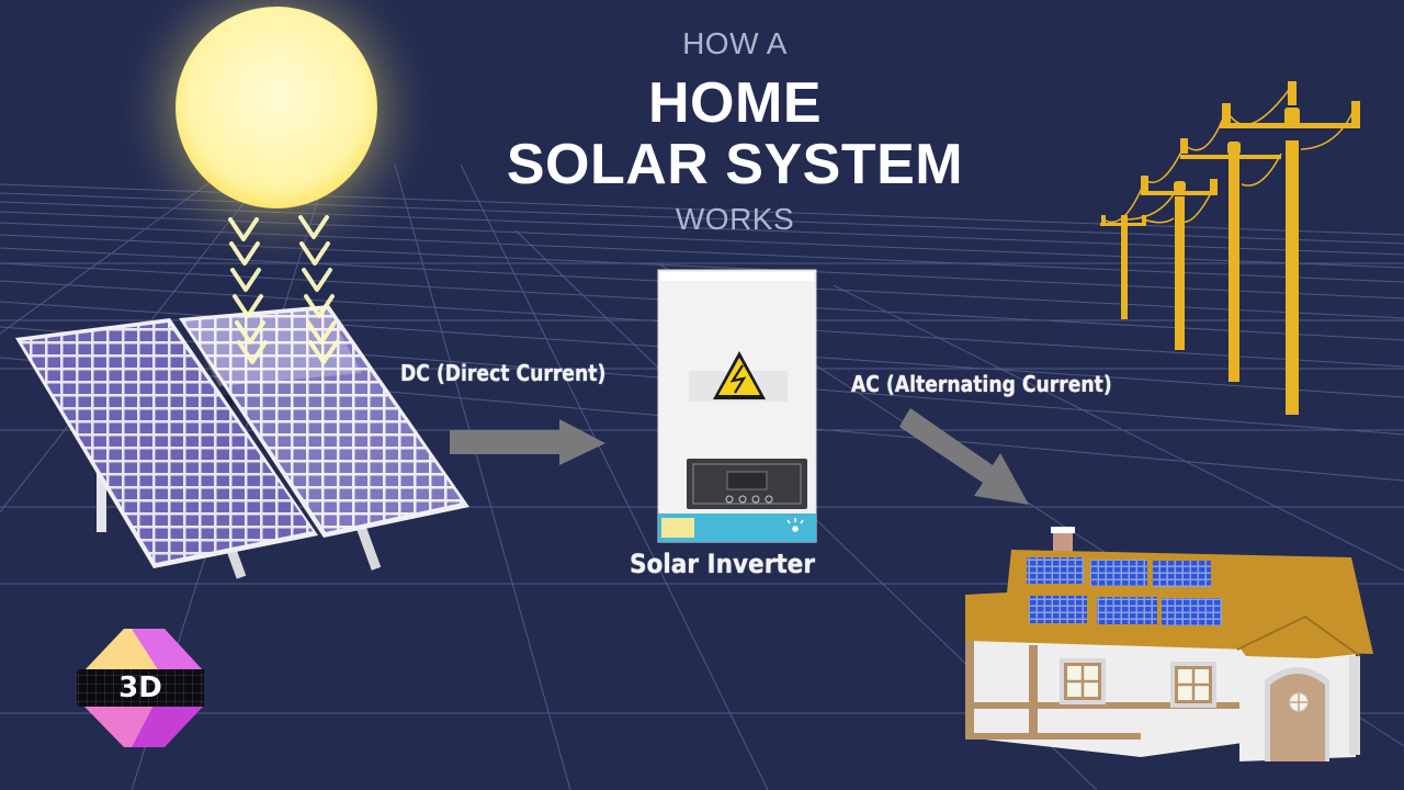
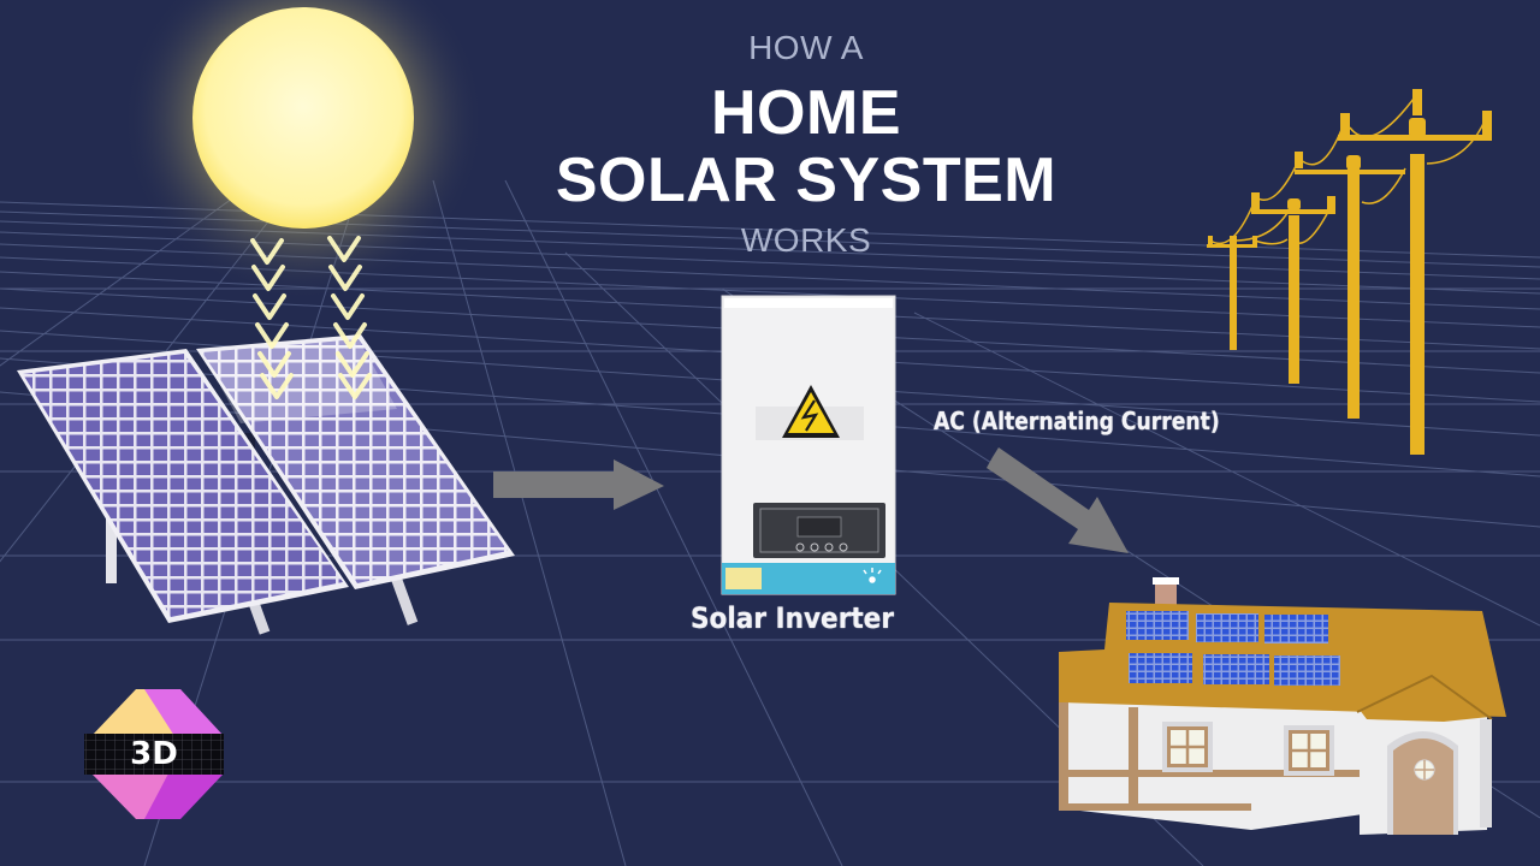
  HOW A
  HOME
  SOLAR SYSTEM
  WORKS
- DC (Direct Current)
  AC (Alternating Current)
  Solar Inverter
  3D
